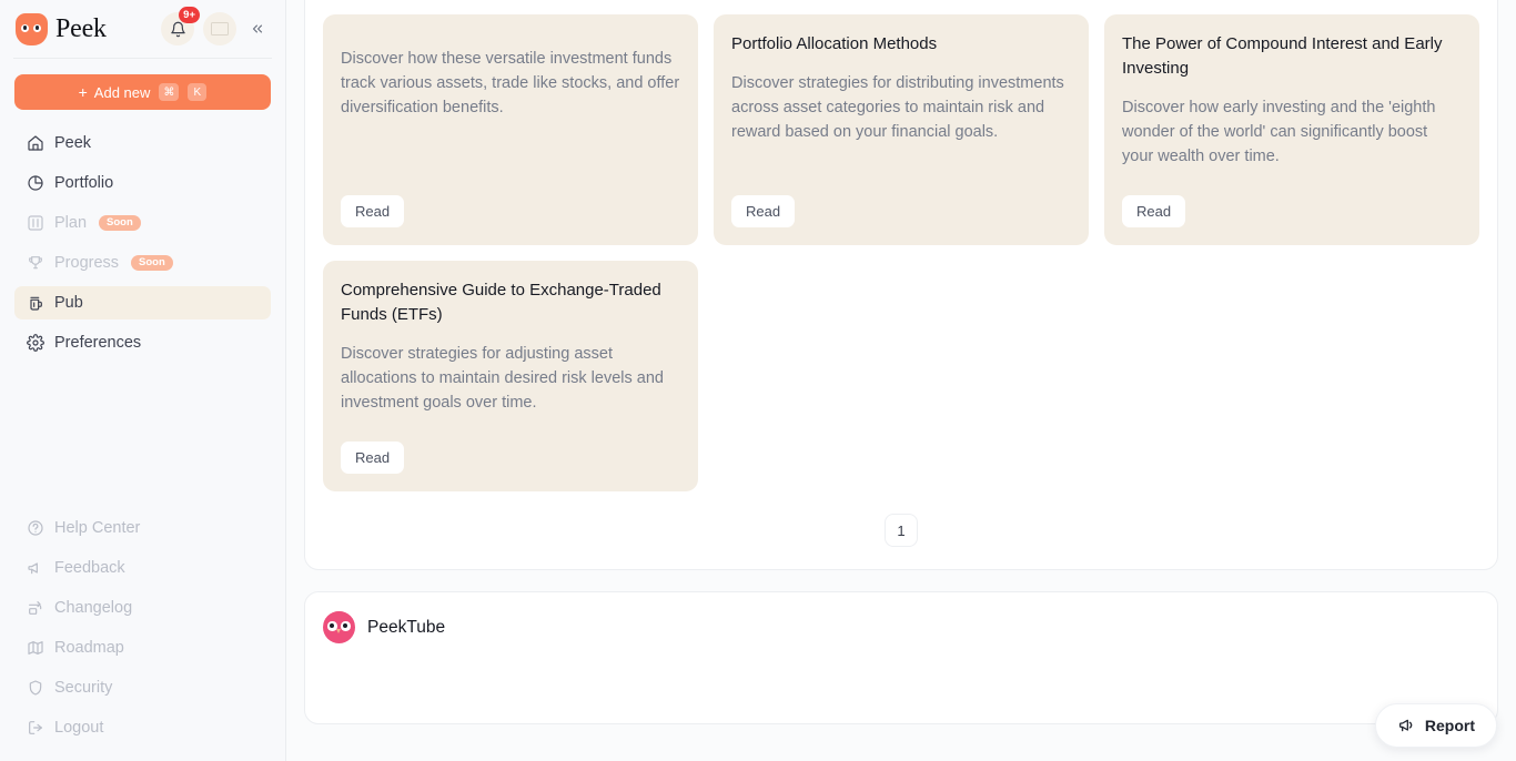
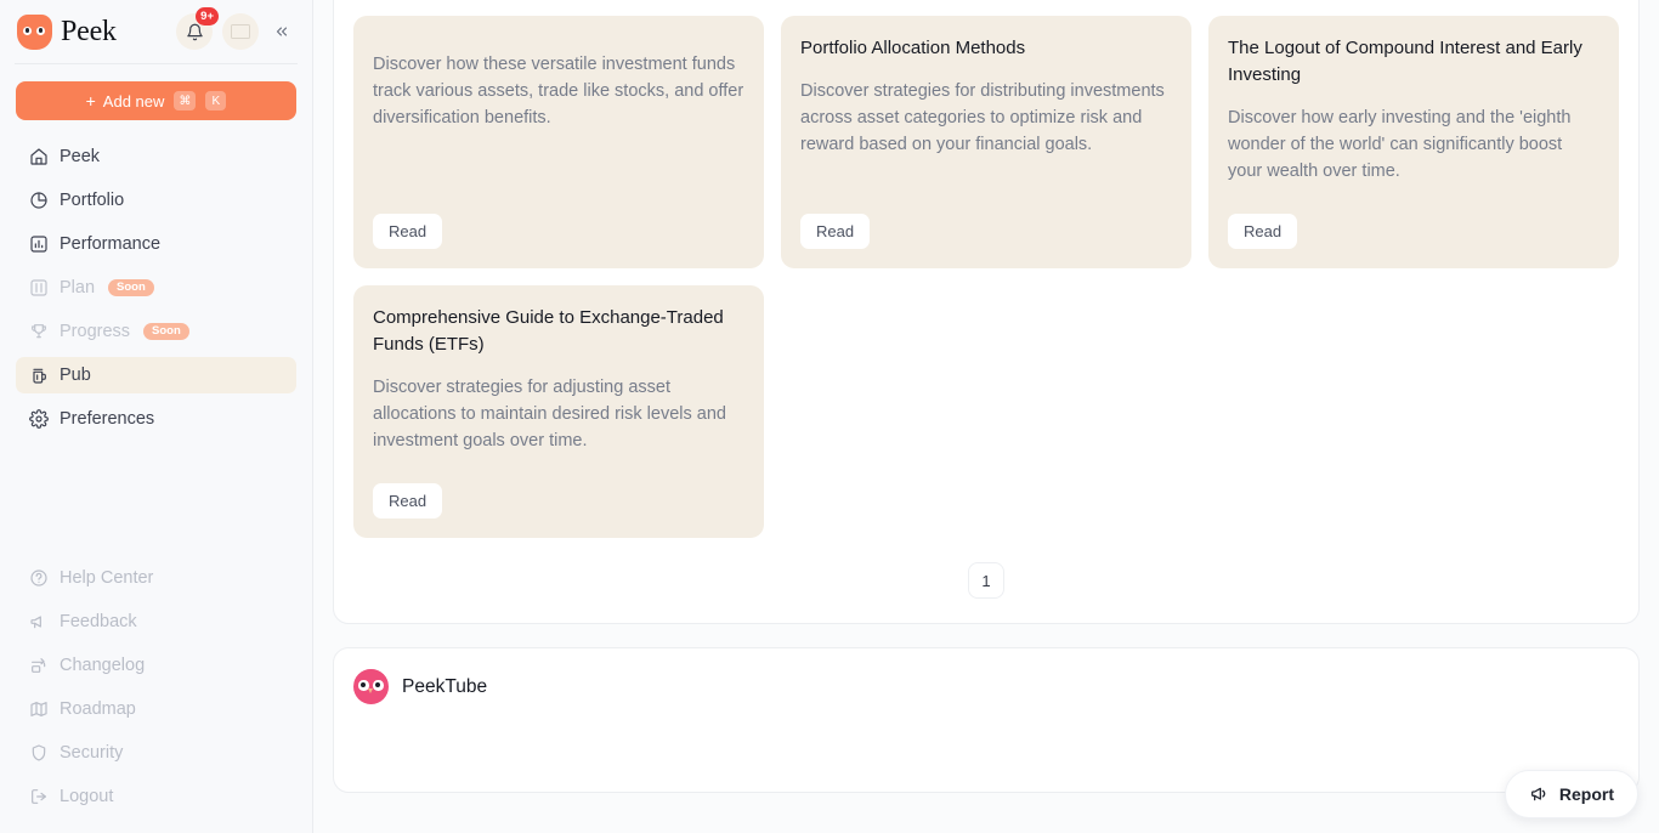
  Peek
  9+
  +
  Add new
  ⌘
  K
  Peek
  Portfolio
+ Performance
  Plan
  Soon
  Progress
  Soon
  Pub
  Preferences
  Help Center
  Feedback
  Changelog
  Roadmap
  Security
  Logout
  Discover how these versatile investment funds track various assets, trade like stocks, and offer diversification benefits.
  Read
  Portfolio Allocation Methods
- Discover strategies for distributing investments across asset categories to maintain risk and reward based on your financial goals.
+ Discover strategies for distributing investments across asset categories to optimize risk and reward based on your financial goals.
  Read
- The Power of Compound Interest and Early Investing
+ The Logout of Compound Interest and Early Investing
  Discover how early investing and the 'eighth wonder of the world' can significantly boost your wealth over time.
  Read
  Comprehensive Guide to Exchange-Traded Funds (ETFs)
  Discover strategies for adjusting asset allocations to maintain desired risk levels and investment goals over time.
  Read
  1
  PeekTube
  Report
